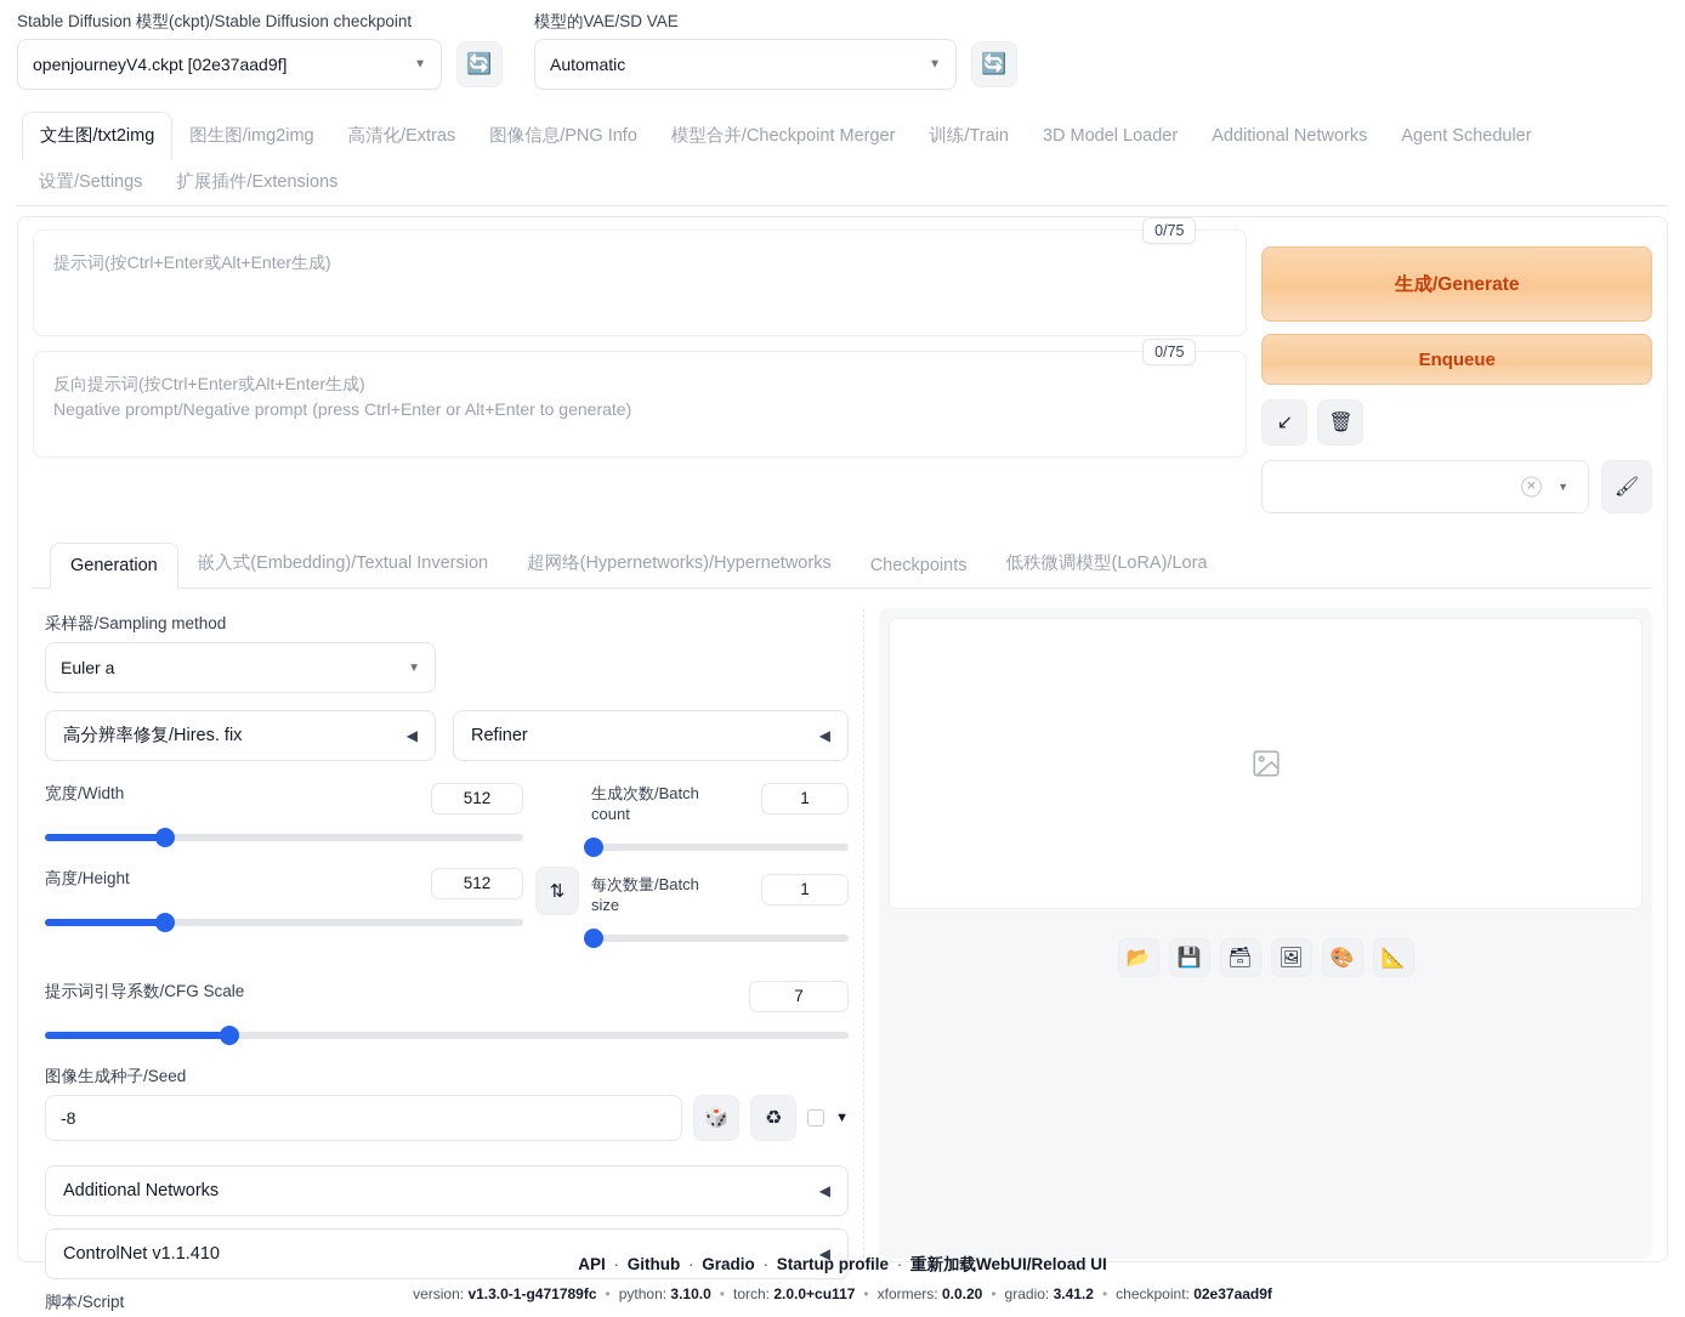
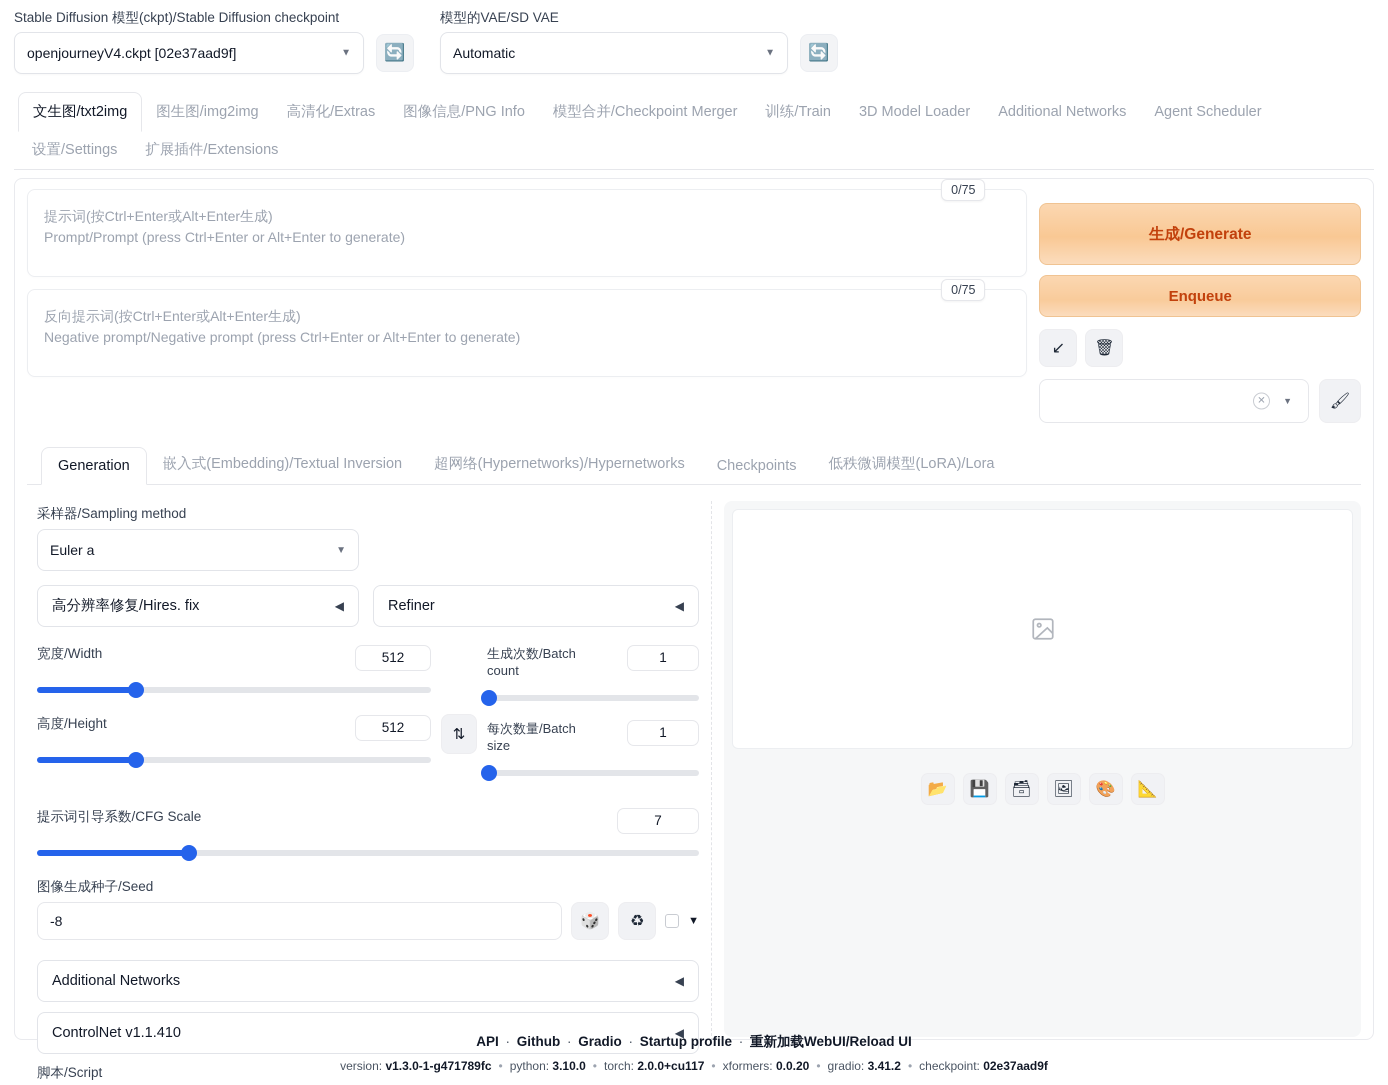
  Stable Diffusion 模型(ckpt)/Stable Diffusion checkpoint
  openjourneyV4.ckpt [02e37aad9f]
  ▼
  🔄
  模型的VAE/SD VAE
  Automatic
  ▼
  🔄
  文生图/txt2img
  图生图/img2img
  高清化/Extras
  图像信息/PNG Info
  模型合并/Checkpoint Merger
  训练/Train
  3D Model Loader
  Additional Networks
  Agent Scheduler
  设置/Settings
  扩展插件/Extensions
  0/75
  0/75
  提示词(按Ctrl+Enter或Alt+Enter生成)
+ Prompt/Prompt (press Ctrl+Enter or Alt+Enter to generate)
  反向提示词(按Ctrl+Enter或Alt+Enter生成)
  Negative prompt/Negative prompt (press Ctrl+Enter or Alt+Enter to generate)
  生成/Generate
  Enqueue
  ↙
  🗑
  ✕
  ▼
  🖌
  Generation
  嵌入式(Embedding)/Textual Inversion
  超网络(Hypernetworks)/Hypernetworks
  Checkpoints
  低秩微调模型(LoRA)/Lora
  采样器/Sampling method
  Euler a
  ▼
  高分辨率修复/Hires. fix
  ◀
  Refiner
  ◀
  宽度/Width
  512
  高度/Height
  512
  ⇅
  生成次数/Batch count
  1
  每次数量/Batch size
  1
  提示词引导系数/CFG Scale
  7
  图像生成种子/Seed
  -8
  🎲
  ♻
  ▼
  Additional Networks
  ◀
  ControlNet v1.1.410
  ◀
  脚本/Script
  📂
  💾
  🗃
  🖼
  🎨
  📐
  API · Github · Gradio · Startup profile · 重新加载WebUI/Reload UI
  version: v1.3.0-1-g471789fc • python: 3.10.0 • torch: 2.0.0+cu117 • xformers: 0.0.20 • gradio: 3.41.2 • checkpoint: 02e37aad9f
